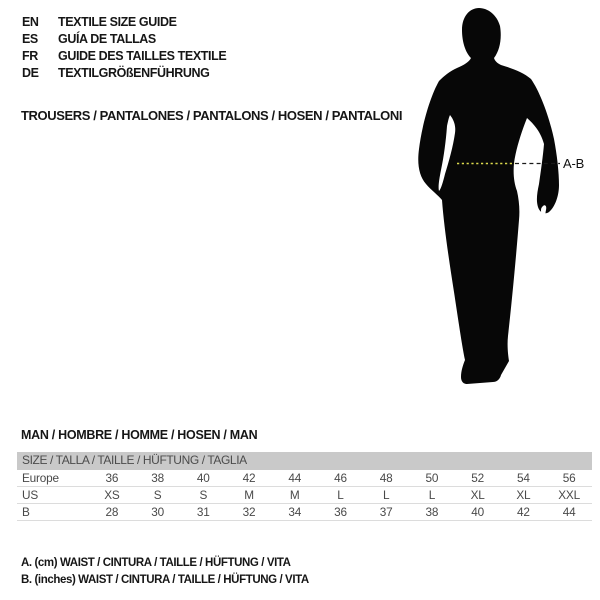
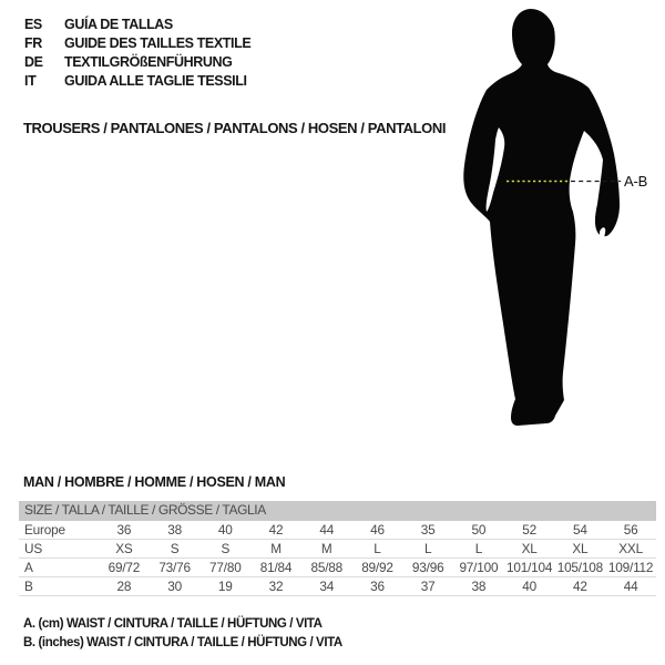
- EN
- TEXTILE SIZE GUIDE
  ES
  GUÍA DE TALLAS
  FR
  GUIDE DES TAILLES TEXTILE
  DE
  TEXTILGRÖßENFÜHRUNG
+ IT
+ GUIDA ALLE TAGLIE TESSILI
  TROUSERS / PANTALONES / PANTALONS / HOSEN / PANTALONI
  A-B
  MAN / HOMBRE / HOMME / HOSEN / MAN
- SIZE / TALLA / TAILLE / HÜFTUNG / TAGLIA
+ SIZE / TALLA / TAILLE / GRÖSSE / TAGLIA
- Europe	36	38	40	42	44	46	48	50	52	54	56
+ Europe	36	38	40	42	44	46	35	50	52	54	56
  US	XS	S	S	M	M	L	L	L	XL	XL	XXL
+ A	69/72	73/76	77/80	81/84	85/88	89/92	93/96	97/100	101/104	105/108	109/112
- B	28	30	31	32	34	36	37	38	40	42	44
+ B	28	30	19	32	34	36	37	38	40	42	44
  A. (cm) WAIST / CINTURA / TAILLE / HÜFTUNG / VITA
  B. (inches) WAIST / CINTURA / TAILLE / HÜFTUNG / VITA
